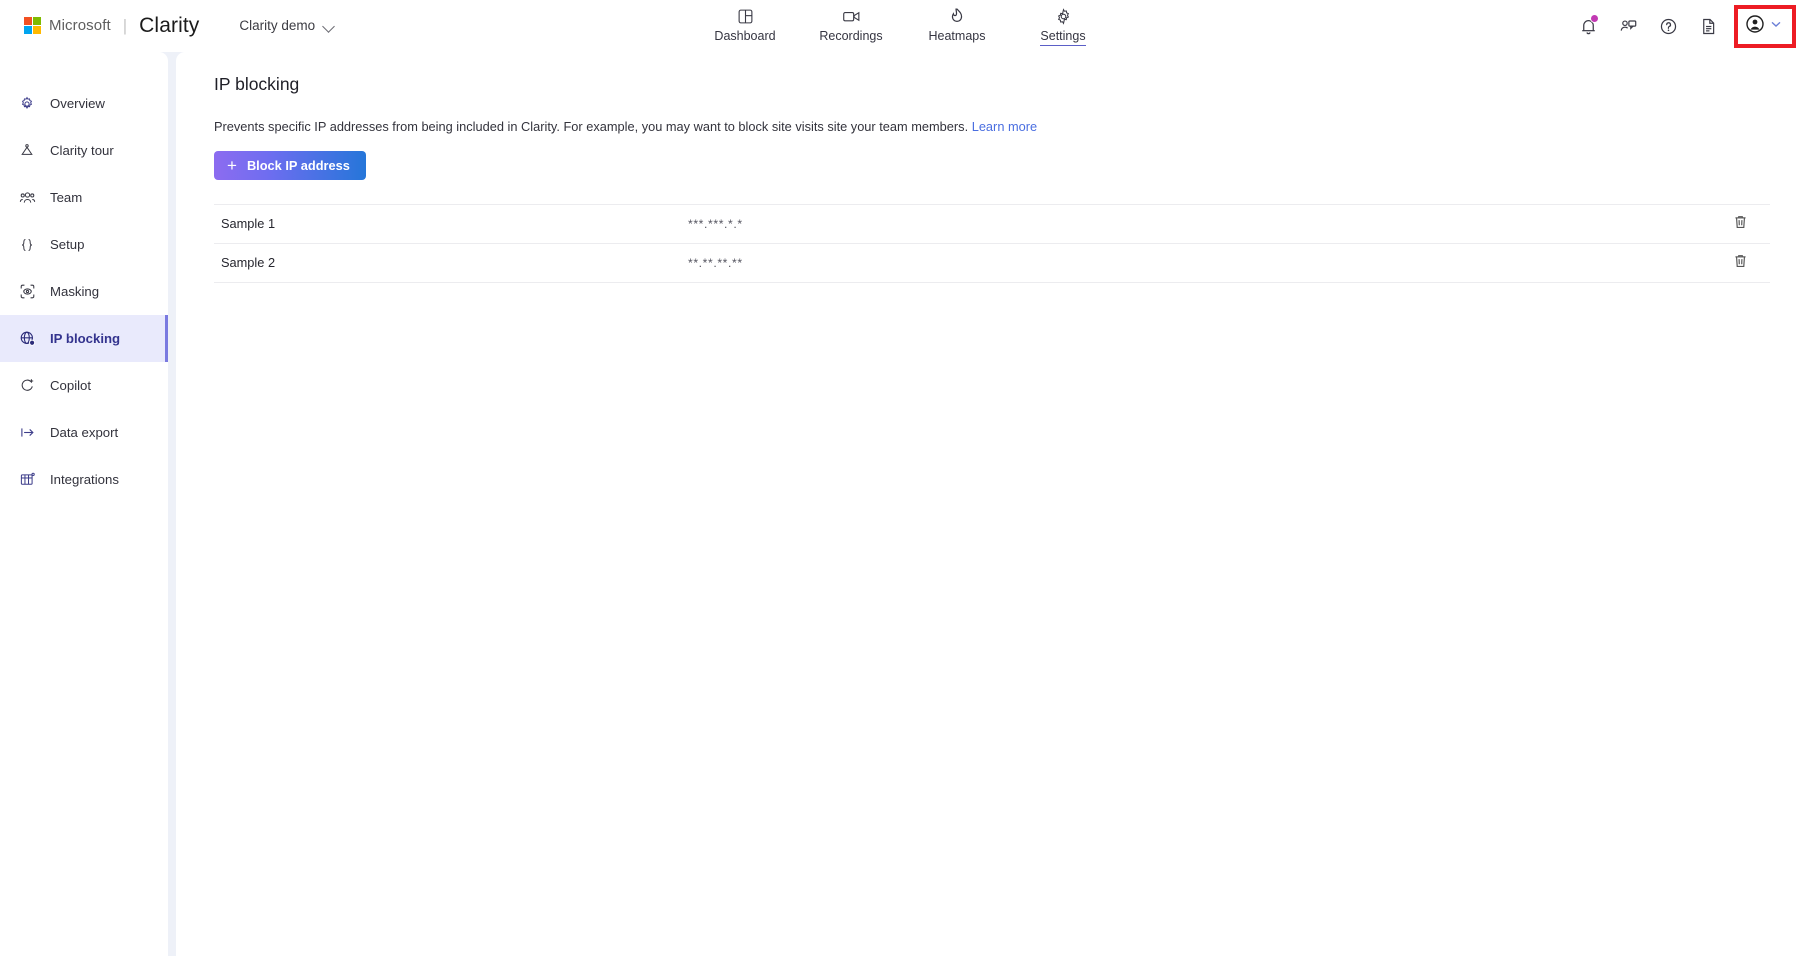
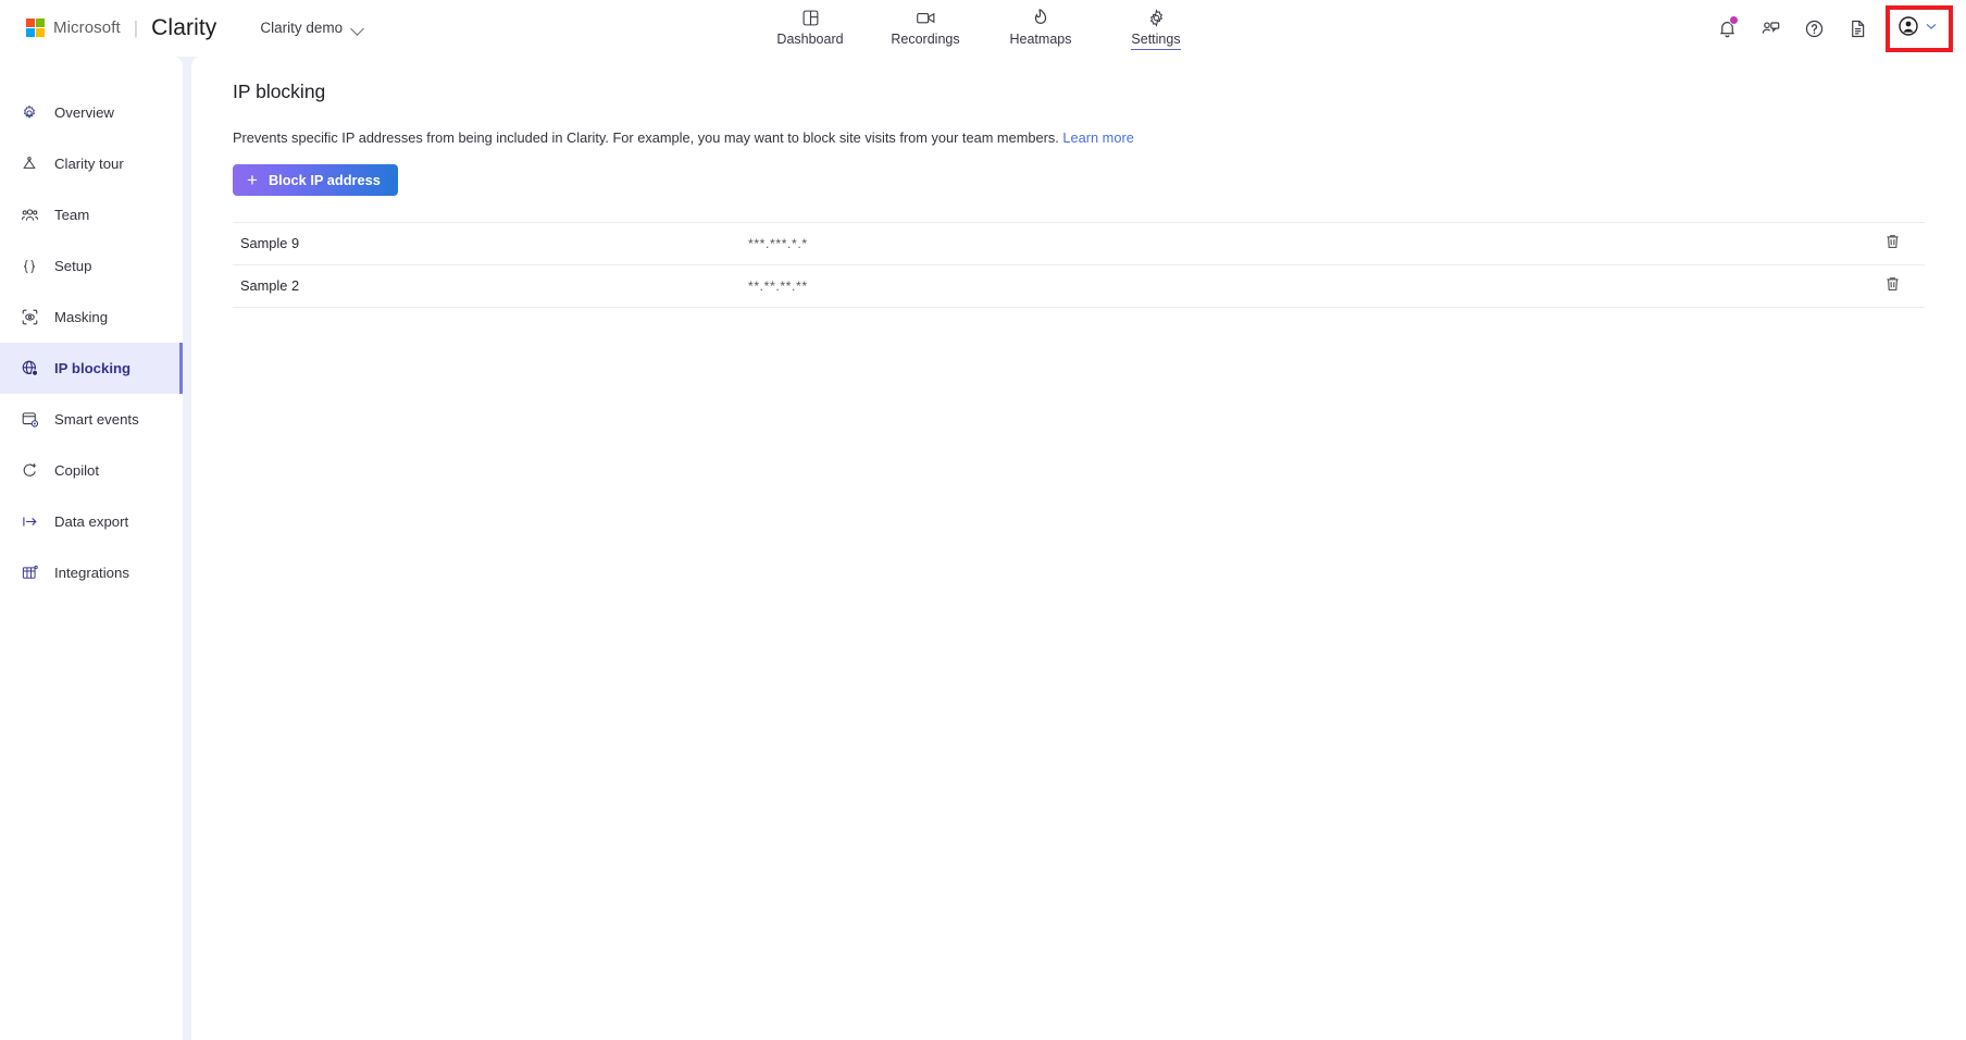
  Microsoft
  |
  Clarity
  Clarity demo
  Dashboard
  Recordings
  Heatmaps
  Settings
  Overview
  Clarity tour
  Team
  Setup
  Masking
  IP blocking
+ Smart events
  Copilot
  Data export
  Integrations
  IP blocking
- Prevents specific IP addresses from being included in Clarity. For example, you may want to block site visits site your team members. Learn more
+ Prevents specific IP addresses from being included in Clarity. For example, you may want to block site visits from your team members. Learn more
  +
  Block IP address
- Sample 1
+ Sample 9
  ***.***.*.*
  Sample 2
  **.**.**.**
